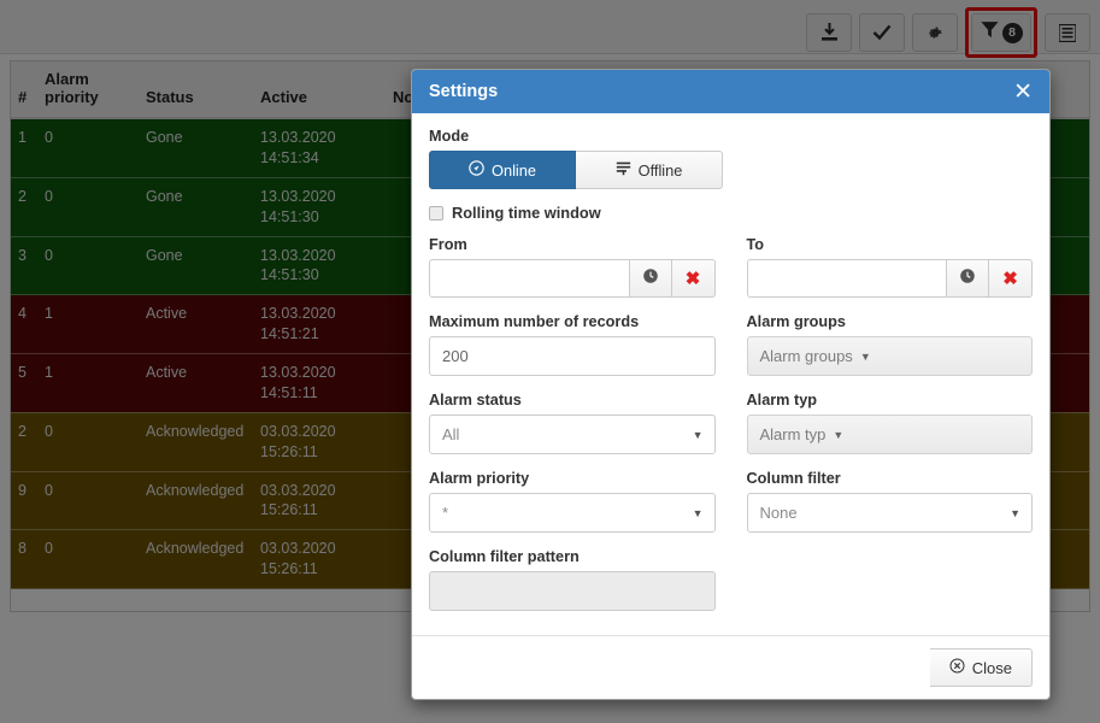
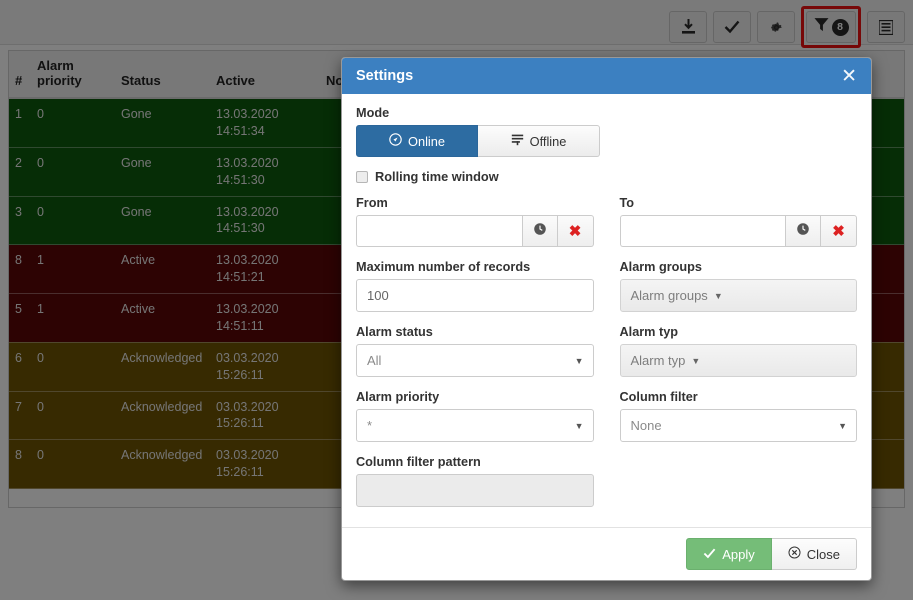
  8
  1	0	Gone	13.03.202014:51:34
  2	0	Gone	13.03.202014:51:30
  3	0	Gone	13.03.202014:51:30
- 4	1	Active	13.03.202014:51:21
+ 8	1	Active	13.03.202014:51:21
  5	1	Active	13.03.202014:51:11
- 2	0	Acknowledged	03.03.202015:26:11
+ 6	0	Acknowledged	03.03.202015:26:11
- 9	0	Acknowledged	03.03.202015:26:11
+ 7	0	Acknowledged	03.03.202015:26:11
  8	0	Acknowledged	03.03.202015:26:11
  Settings
  ✕
  Mode
  Online
  Offline
  Rolling time window
  From
  ✖
  To
  ✖
  Maximum number of records
- 200
+ 100
  Alarm groups
  Alarm groups
  ▼
  Alarm status
  All
  ▼
  Alarm typ
  Alarm typ
  ▼
  Alarm priority
  *
  ▼
  Column filter
  None
  ▼
  Column filter pattern
+ Apply
  Close
